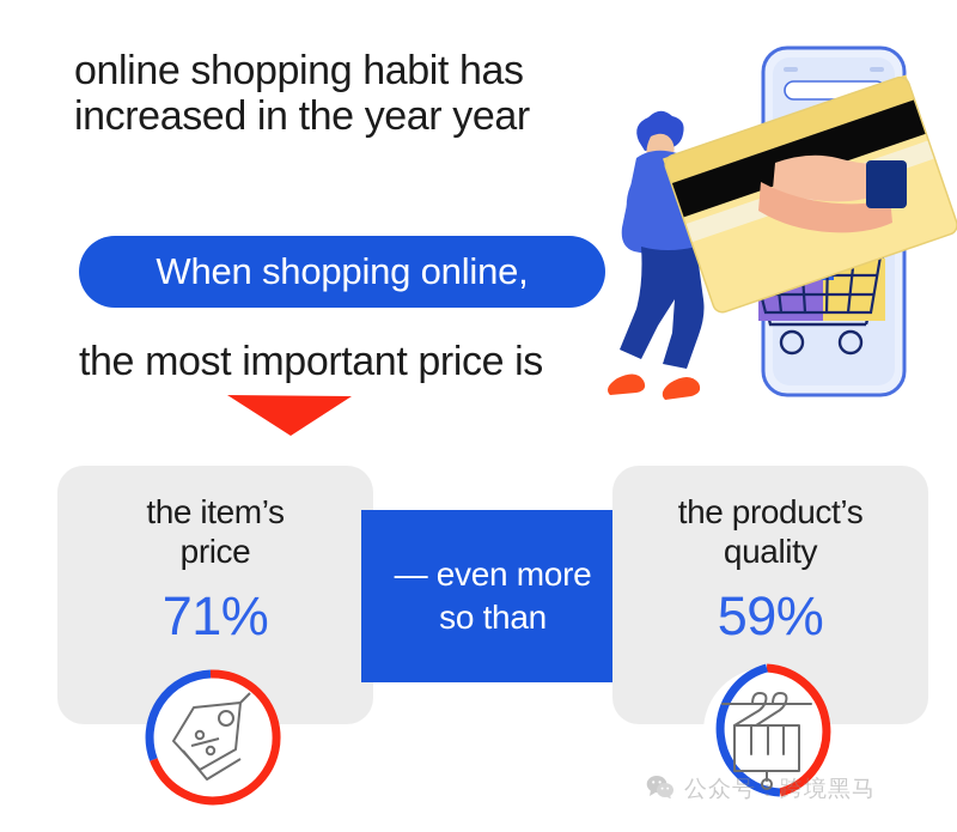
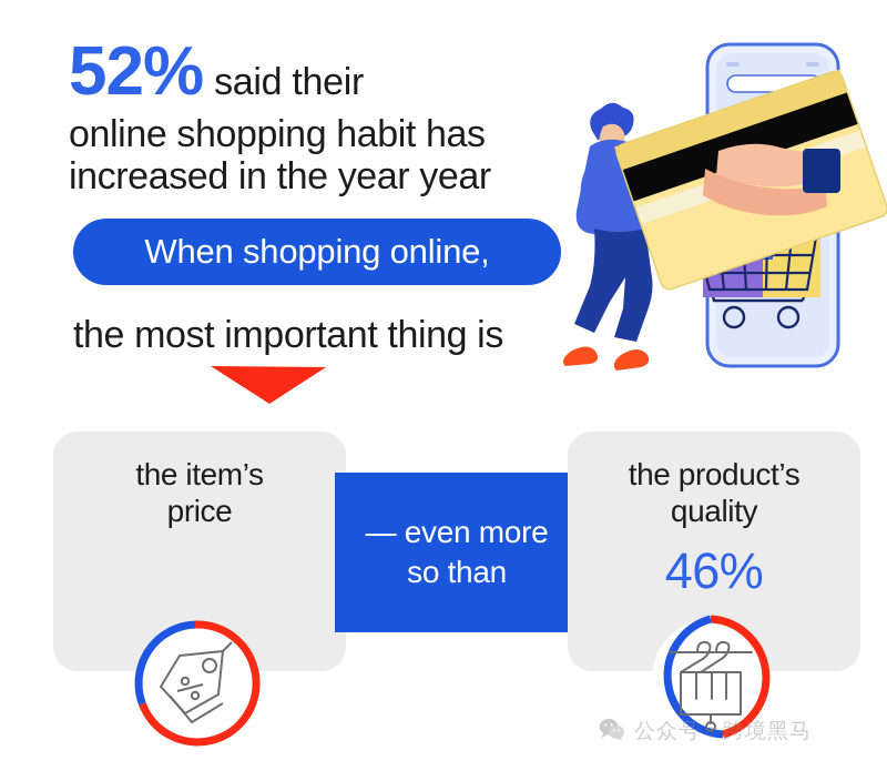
+ 52% said their
  online shopping habit has
  increased in the year year
  When shopping online,
- the most important price is
+ the most important thing is
  the item’s
  price
- 71%
  — even more
  so than
  the product’s
  quality
- 59%
+ 46%
  公众号：跨境黑马
